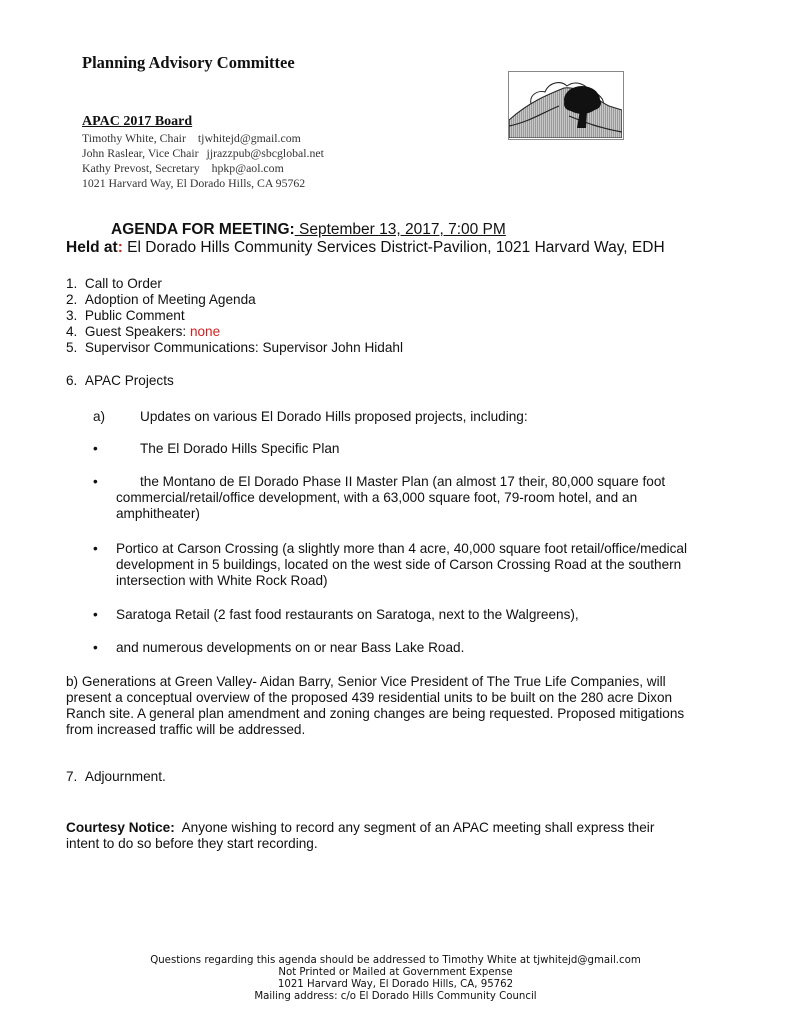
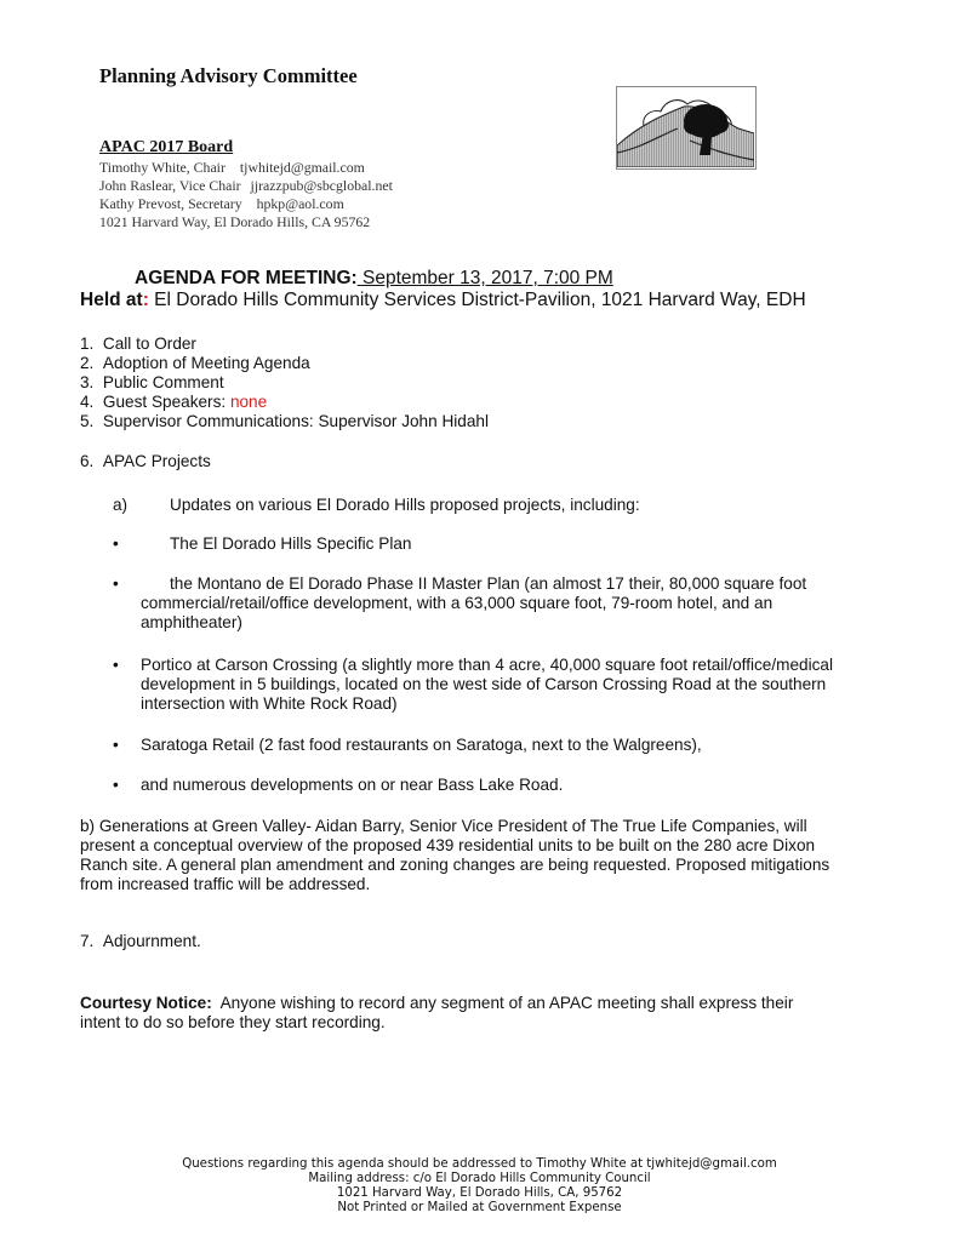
  Planning Advisory Committee
  APAC 2017 Board
  Timothy White, Chair tjwhitejd@gmail.com
  John Raslear, Vice Chair jjrazzpub@sbcglobal.net
  Kathy Prevost, Secretary hpkp@aol.com
  1021 Harvard Way, El Dorado Hills, CA 95762
  AGENDA FOR MEETING: September 13, 2017, 7:00 PM
  Held at: El Dorado Hills Community Services District-Pavilion, 1021 Harvard Way, EDH
  1. Call to Order
  2. Adoption of Meeting Agenda
  3. Public Comment
  4. Guest Speakers: none
  5. Supervisor Communications: Supervisor John Hidahl
  6. APAC Projects
  a)
  Updates on various El Dorado Hills proposed projects, including:
  •
  The El Dorado Hills Specific Plan
  •
  the Montano de El Dorado Phase II Master Plan (an almost 17 their, 80,000 square foot
  commercial/retail/office development, with a 63,000 square foot, 79-room hotel, and an
  amphitheater)
  •
  Portico at Carson Crossing (a slightly more than 4 acre, 40,000 square foot retail/office/medical
  development in 5 buildings, located on the west side of Carson Crossing Road at the southern
  intersection with White Rock Road)
  •
  Saratoga Retail (2 fast food restaurants on Saratoga, next to the Walgreens),
  •
  and numerous developments on or near Bass Lake Road.
  b) Generations at Green Valley- Aidan Barry, Senior Vice President of The True Life Companies, will
  present a conceptual overview of the proposed 439 residential units to be built on the 280 acre Dixon
  Ranch site. A general plan amendment and zoning changes are being requested. Proposed mitigations
  from increased traffic will be addressed.
  7. Adjournment.
  Courtesy Notice: Anyone wishing to record any segment of an APAC meeting shall express their
  intent to do so before they start recording.
  Questions regarding this agenda should be addressed to Timothy White at tjwhitejd@gmail.com
- Not Printed or Mailed at Government Expense
+ Mailing address: c/o El Dorado Hills Community Council
  1021 Harvard Way, El Dorado Hills, CA, 95762
- Mailing address: c/o El Dorado Hills Community Council
+ Not Printed or Mailed at Government Expense
